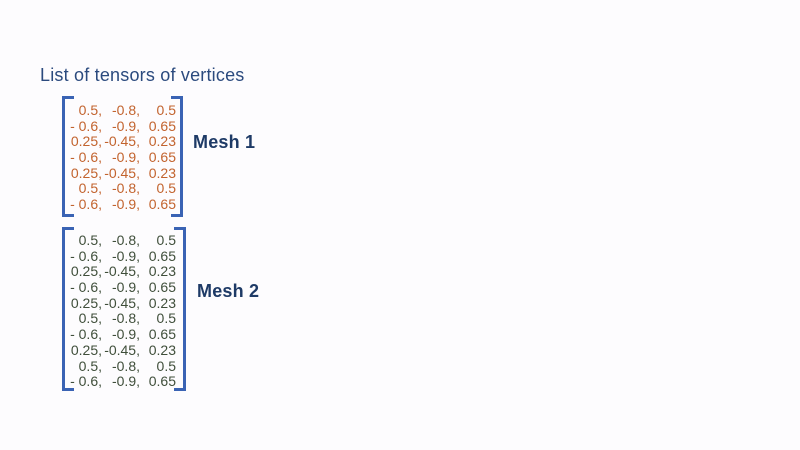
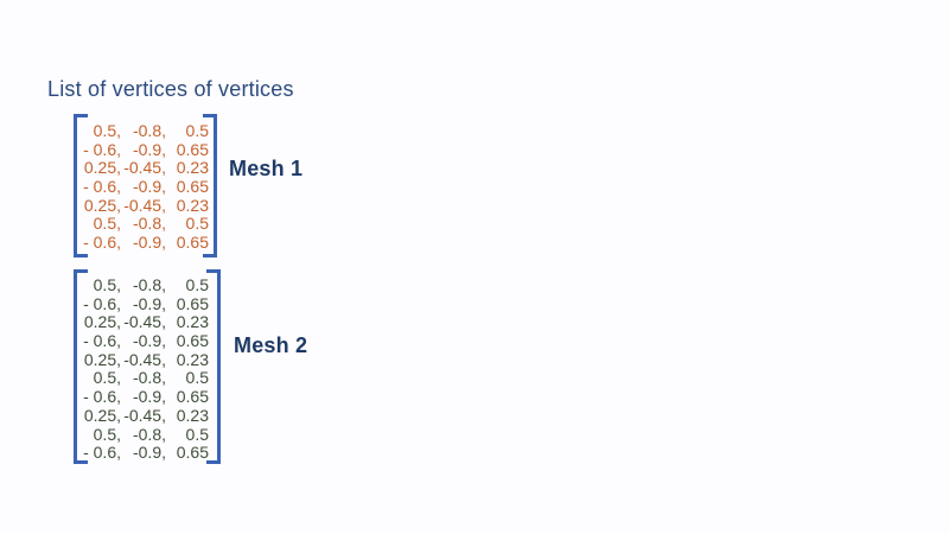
- List of tensors of vertices
+ List of vertices of vertices
  0.5,
  -0.8,
  0.5
  - 0.6,
  -0.9,
  0.65
  0.25,
  -0.45,
  0.23
  - 0.6,
  -0.9,
  0.65
  0.25,
  -0.45,
  0.23
  0.5,
  -0.8,
  0.5
  - 0.6,
  -0.9,
  0.65
  Mesh 1
  0.5,
  -0.8,
  0.5
  - 0.6,
  -0.9,
  0.65
  0.25,
  -0.45,
  0.23
  - 0.6,
  -0.9,
  0.65
  0.25,
  -0.45,
  0.23
  0.5,
  -0.8,
  0.5
  - 0.6,
  -0.9,
  0.65
  0.25,
  -0.45,
  0.23
  0.5,
  -0.8,
  0.5
  - 0.6,
  -0.9,
  0.65
  Mesh 2
